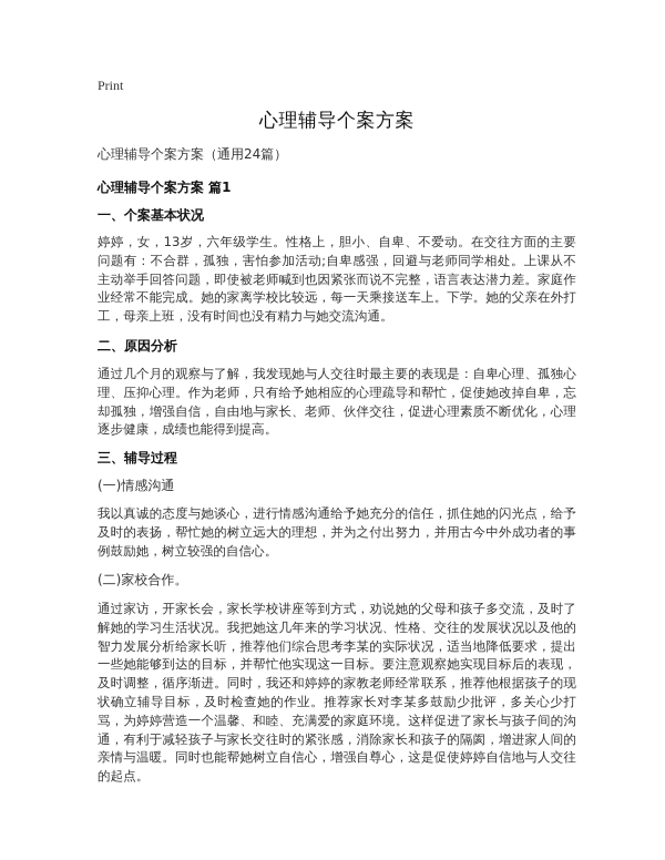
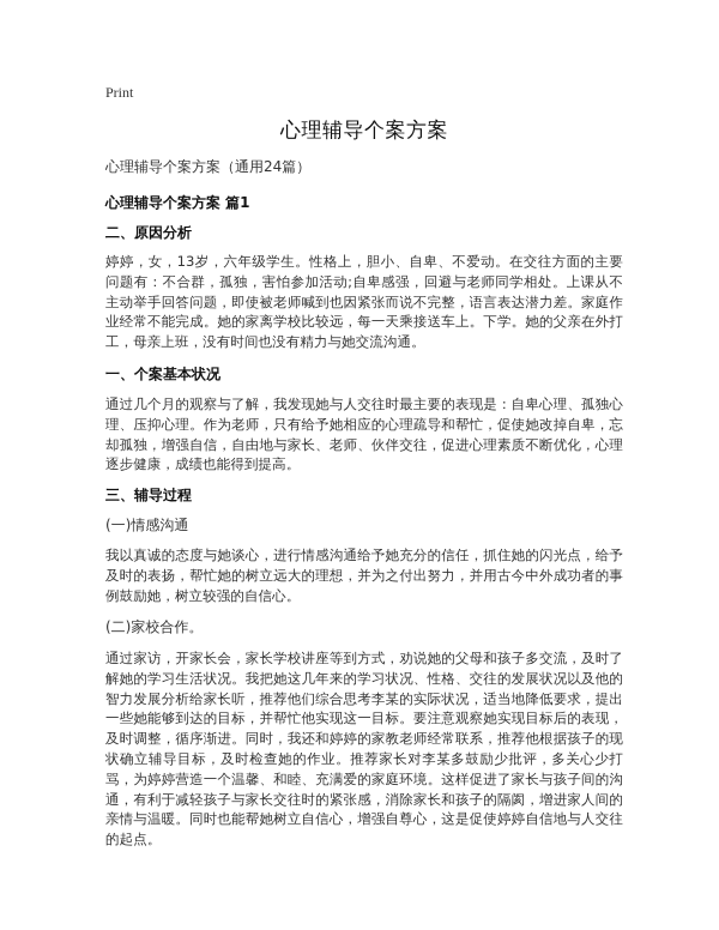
  Print
  心理辅导个案方案
  心理辅导个案方案（通用24篇）
  心理辅导个案方案 篇1
- 一、个案基本状况
+ 二、原因分析
  婷婷，女，13岁，六年级学生。性格上，胆小、自卑、不爱动。在交往方面的主要问题有：不合群，孤独，害怕参加活动;自卑感强，回避与老师同学相处。上课从不主动举手回答问题，即使被老师喊到也因紧张而说不完整，语言表达潜力差。家庭作业经常不能完成。她的家离学校比较远，每一天乘接送车上。下学。她的父亲在外打工，母亲上班，没有时间也没有精力与她交流沟通。
- 二、原因分析
+ 一、个案基本状况
  通过几个月的观察与了解，我发现她与人交往时最主要的表现是：自卑心理、孤独心理、压抑心理。作为老师，只有给予她相应的心理疏导和帮忙，促使她改掉自卑，忘却孤独，增强自信，自由地与家长、老师、伙伴交往，促进心理素质不断优化，心理逐步健康，成绩也能得到提高。
  三、辅导过程
  (一)情感沟通
  我以真诚的态度与她谈心，进行情感沟通给予她充分的信任，抓住她的闪光点，给予及时的表扬，帮忙她的树立远大的理想，并为之付出努力，并用古今中外成功者的事例鼓励她，树立较强的自信心。
  (二)家校合作。
  通过家访，开家长会，家长学校讲座等到方式，劝说她的父母和孩子多交流，及时了解她的学习生活状况。我把她这几年来的学习状况、性格、交往的发展状况以及他的智力发展分析给家长听，推荐他们综合思考李某的实际状况，适当地降低要求，提出一些她能够到达的目标，并帮忙他实现这一目标。要注意观察她实现目标后的表现，及时调整，循序渐进。同时，我还和婷婷的家教老师经常联系，推荐他根据孩子的现状确立辅导目标，及时检查她的作业。推荐家长对李某多鼓励少批评，多关心少打骂，为婷婷营造一个温馨、和睦、充满爱的家庭环境。这样促进了家长与孩子间的沟通，有利于减轻孩子与家长交往时的紧张感，消除家长和孩子的隔阂，增进家人间的亲情与温暖。同时也能帮她树立自信心，增强自尊心，这是促使婷婷自信地与人交往的起点。
